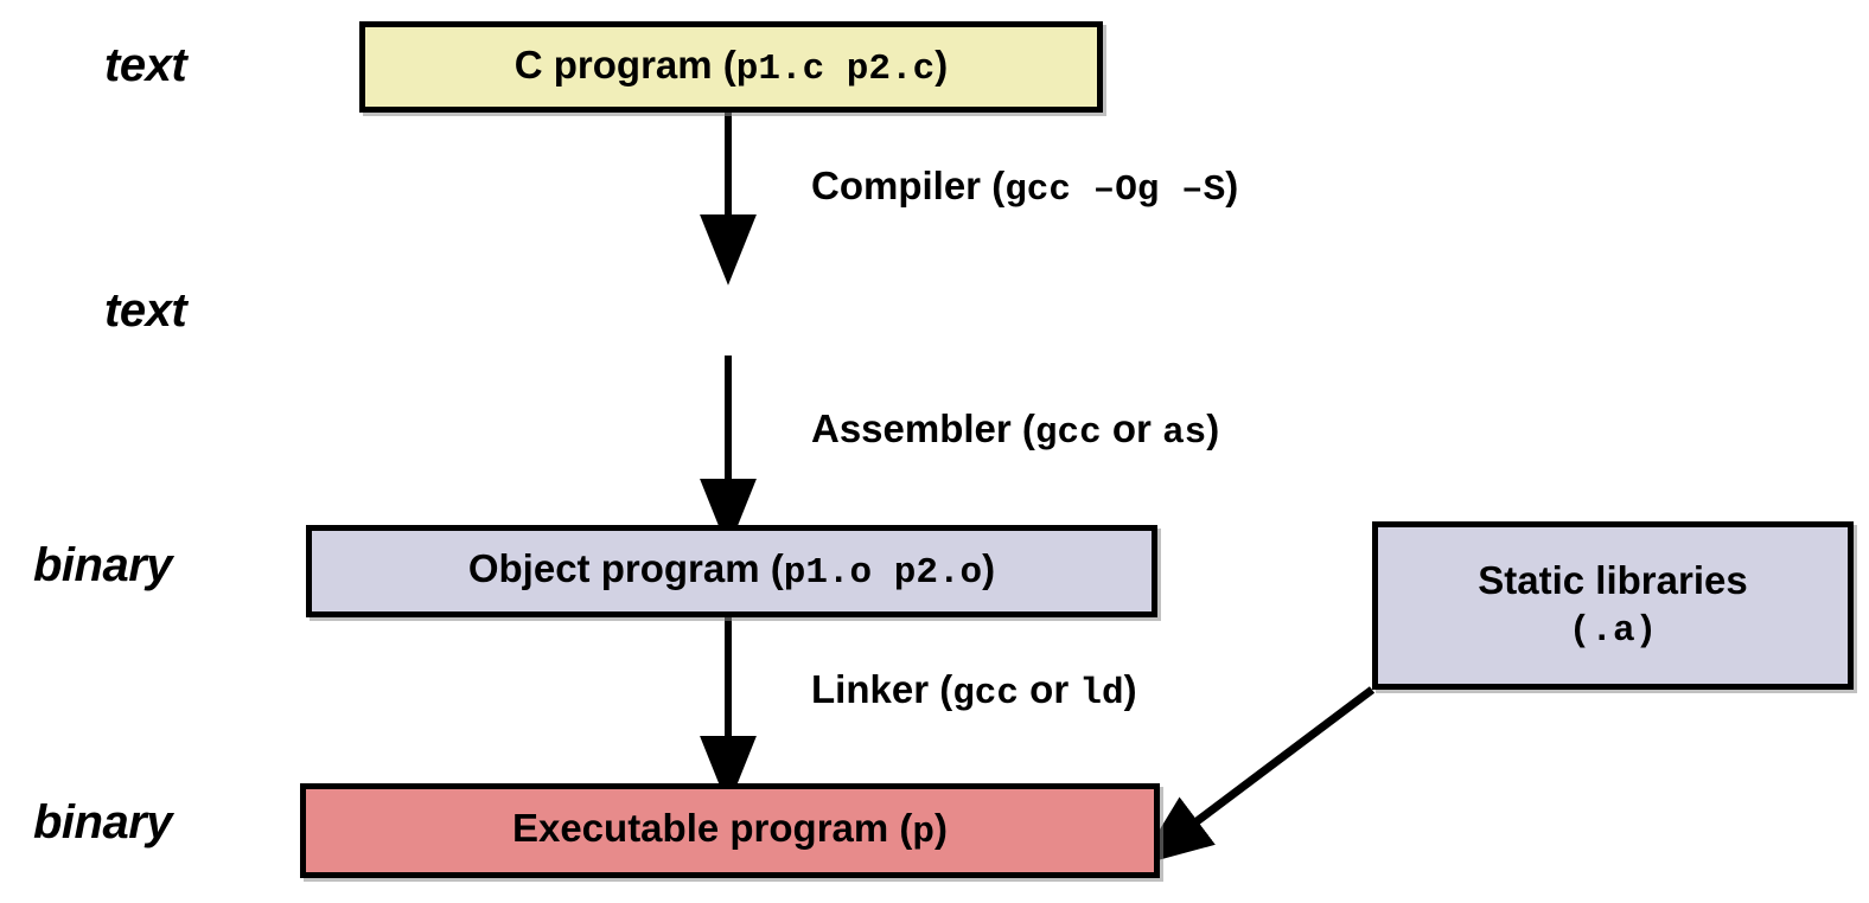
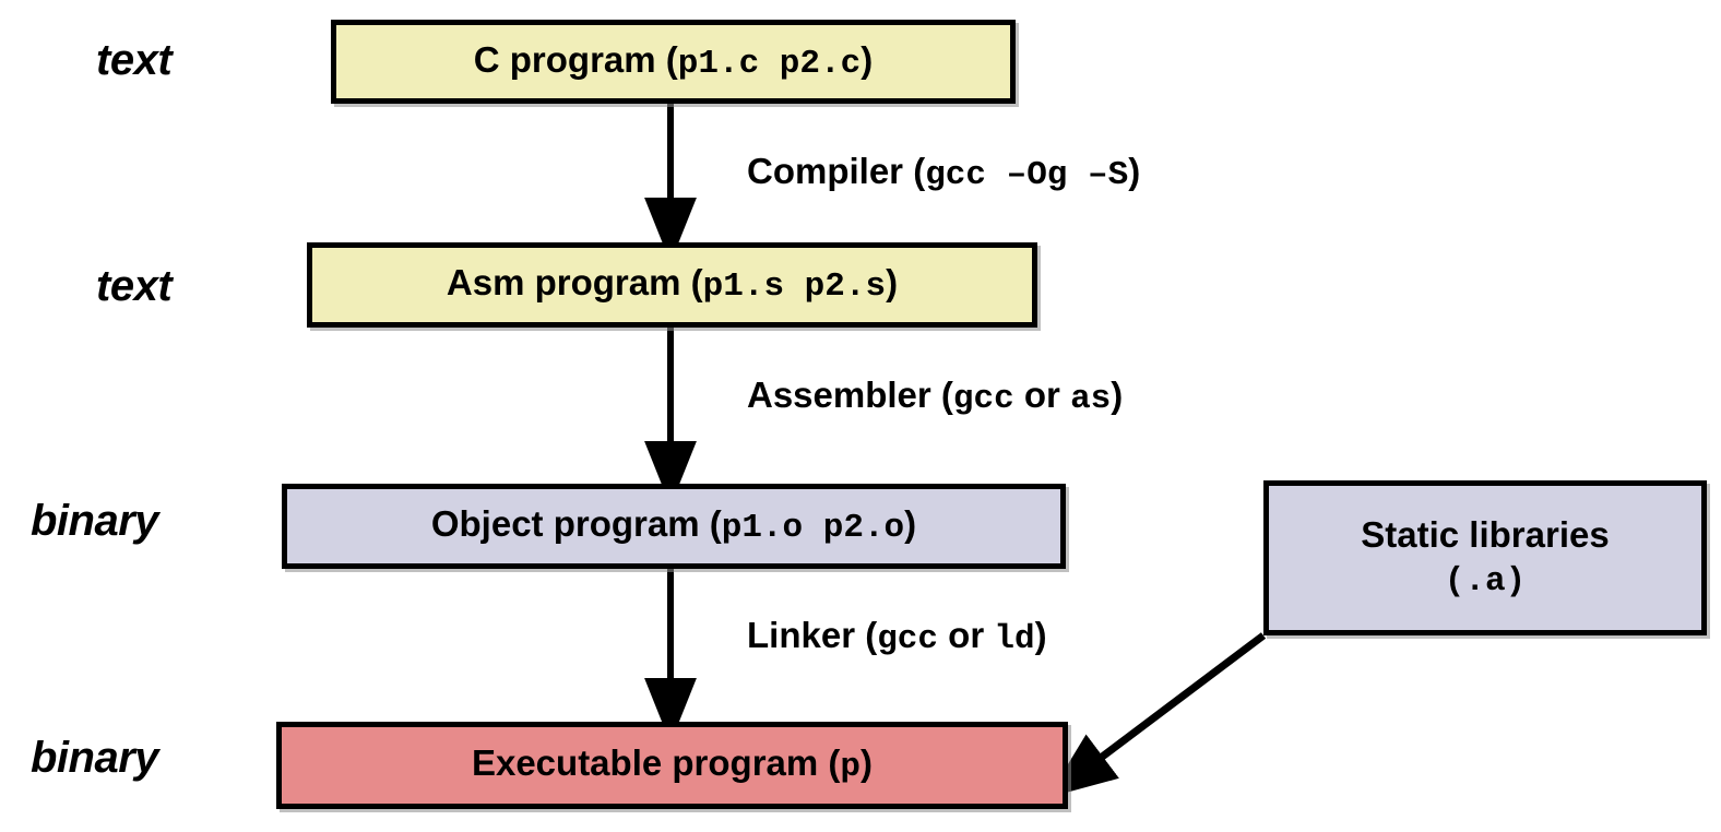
  text
  text
  binary
  binary
  C program (p1.c p2.c)
+ Asm program (p1.s p2.s)
  Object program (p1.o p2.o)
  Executable program (p)
  Static libraries
  (.a)
  Compiler (gcc –Og –S)
  Assembler (gcc or as)
  Linker (gcc or ld)
